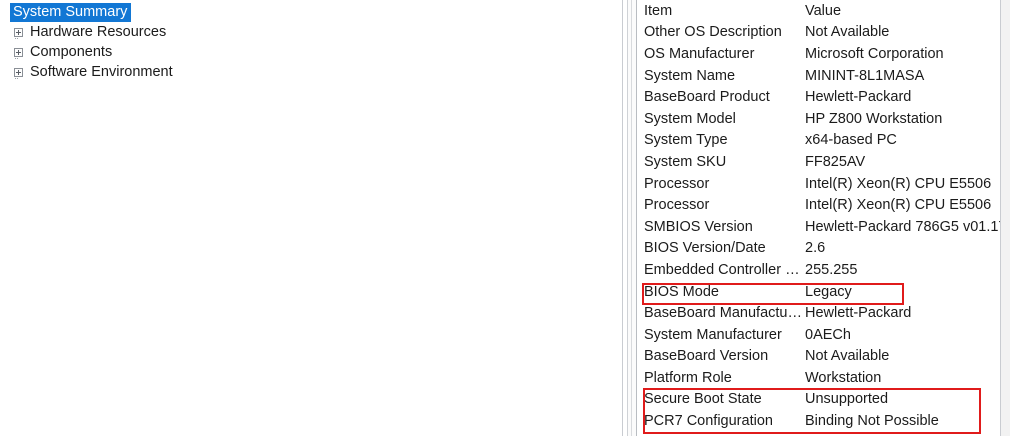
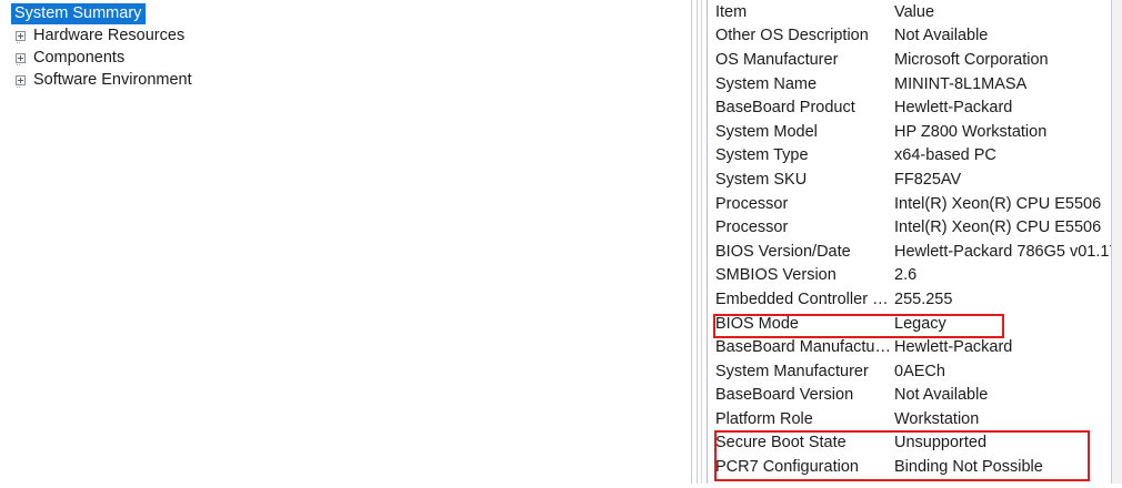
  System Summary
  Hardware Resources
  Components
  Software Environment
  Item
  Value
  Other OS Description
  Not Available
  OS Manufacturer
  Microsoft Corporation
  System Name
  MININT-8L1MASA
  BaseBoard Product
  Hewlett-Packard
  System Model
  HP Z800 Workstation
  System Type
  x64-based PC
  System SKU
  FF825AV
  Processor
  Intel(R) Xeon(R) CPU E5506
  Processor
  Intel(R) Xeon(R) CPU E5506
- SMBIOS Version
+ BIOS Version/Date
  Hewlett-Packard 786G5 v01.1
- BIOS Version/Date
+ SMBIOS Version
  2.6
  Embedded Controller V...
  255.255
  BIOS Mode
  Legacy
  BaseBoard Manufacturer
  Hewlett-Packard
  System Manufacturer
  0AECh
  BaseBoard Version
  Not Available
  Platform Role
  Workstation
  Secure Boot State
  Unsupported
  PCR7 Configuration
  Binding Not Possible
